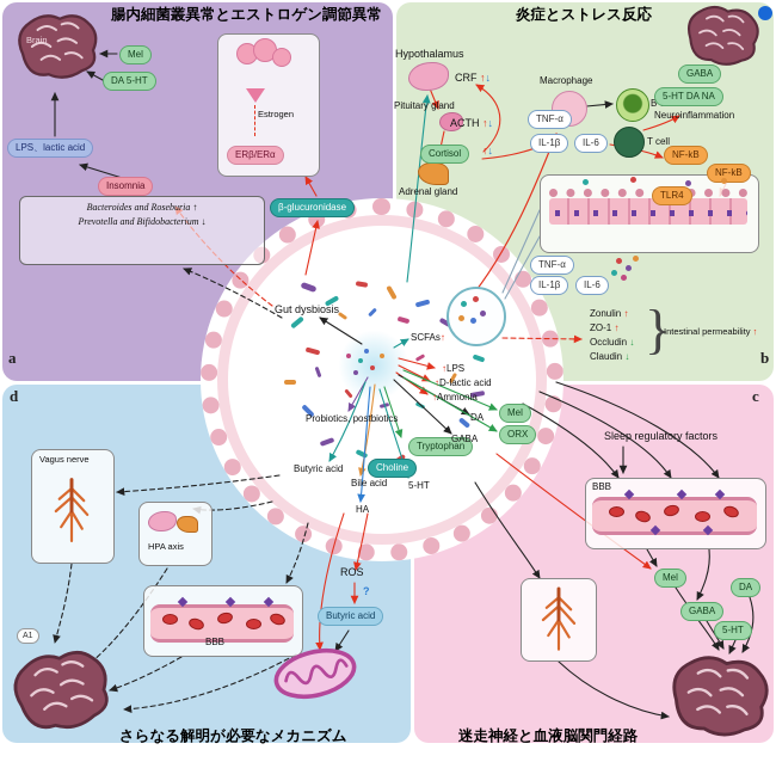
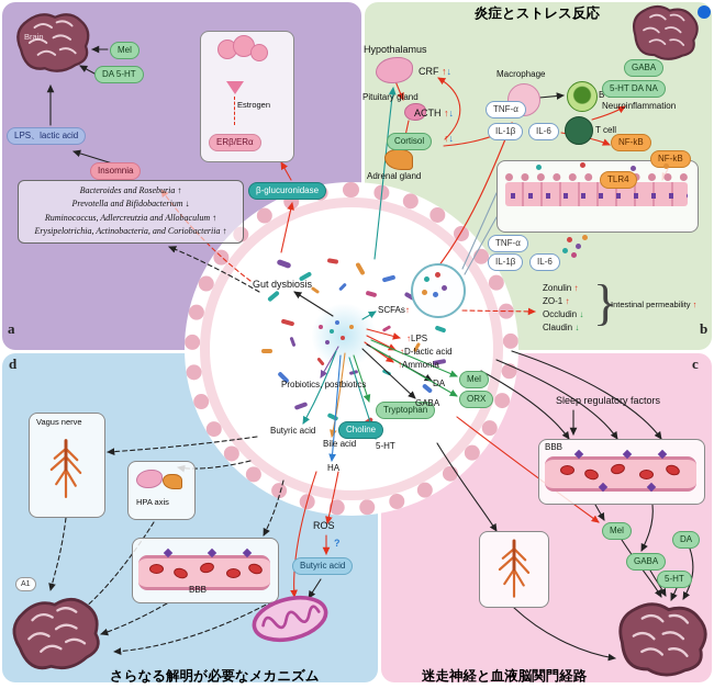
  Brain
  Mel
  DA 5-HT
  LPS、lactic acid
  Insomnia
  Bacteroides and Roseburia ↑
  Prevotella and Bifidobacterium ↓
+ Ruminococcus, Adlercreutzia and Allobaculum ↑
+ Erysipelotrichia, Actinobacteria, and Coriobacteriia ↑
  Estrogen
  ERβ/ERα
  β-glucuronidase
  a
  Hypothalamus
  CRF ↑↓
  Pituitary gland
  ACTH ↑↓
  Cortisol
  ↑↓
  Adrenal gland
  Macrophage
  T cell
  TNF-α
  IL-1β
  IL-6
  GABA
  5-HT DA NA
  Neuroinflammation
  NF-kB
  NF-kB
  TLR4
  TNF-α
  IL-1β
  IL-6
  Zonulin ↑
  ZO-1 ↑
  Occludin ↓
  Claudin ↓
  }
  Intestinal permeability ↑
  b
  Gut dysbiosis
  SCFAs↑
  ↑LPS
  ↑D-lactic acid
  ↑Ammonia
  Probiotics, postbiotics
  Butyric acid
  Bile acid
  HA
  Choline
  Tryptophan
  5-HT
  GABA
  DA
  Mel
  ORX
  Sleep regulatory factors
  BBB
  Mel
  DA
  GABA
  5-HT
  c
  Vagus nerve
  HPA axis
  BBB
  ROS
  ?
  Butyric acid
  d
- 腸内細菌叢異常とエストロゲン調節異常
  炎症とストレス反応
  さらなる解明が必要なメカニズム
  迷走神経と血液脳関門経路
